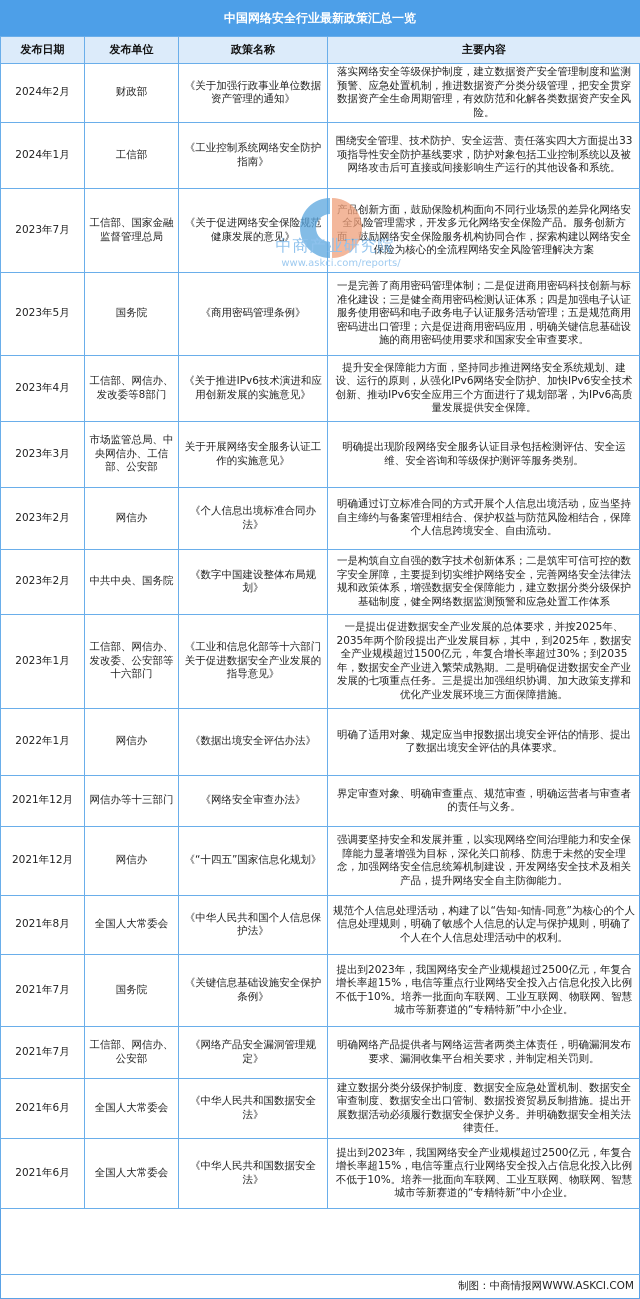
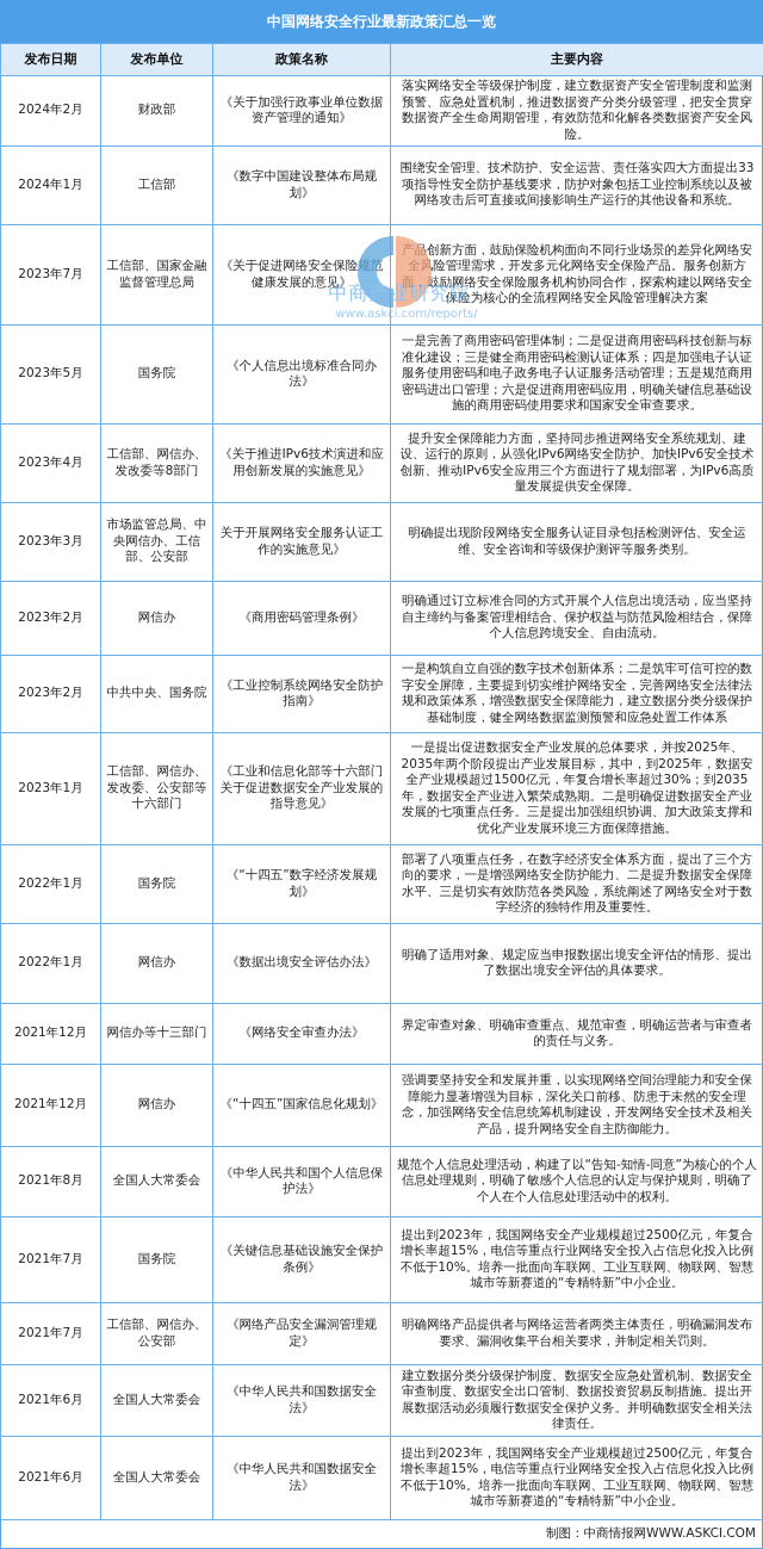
  中国网络安全行业最新政策汇总一览
  发布日期	发布单位	政策名称	主要内容
  2024年2月	财政部	《关于加强行政事业单位数据资产管理的通知》	落实网络安全等级保护制度，建立数据资产安全管理制度和监测预警、应急处置机制，推进数据资产分类分级管理，把安全贯穿数据资产全生命周期管理，有效防范和化解各类数据资产安全风险。
- 2024年1月	工信部	《工业控制系统网络安全防护指南》	围绕安全管理、技术防护、安全运营、责任落实四大方面提出33项指导性安全防护基线要求，防护对象包括工业控制系统以及被网络攻击后可直接或间接影响生产运行的其他设备和系统。
+ 2024年1月	工信部	《数字中国建设整体布局规划》	围绕安全管理、技术防护、安全运营、责任落实四大方面提出33项指导性安全防护基线要求，防护对象包括工业控制系统以及被网络攻击后可直接或间接影响生产运行的其他设备和系统。
  2023年7月	工信部、国家金融监督管理总局	《关于促进网络安全保险规范健康发展的意见》	产品创新方面，鼓励保险机构面向不同行业场景的差异化网络安全风险管理需求，开发多元化网络安全保险产品。服务创新方面，鼓励网络安全保险服务机构协同合作，探索构建以网络安全保险为核心的全流程网络安全风险管理解决方案
- 2023年5月	国务院	《商用密码管理条例》	一是完善了商用密码管理体制；二是促进商用密码科技创新与标准化建设；三是健全商用密码检测认证体系；四是加强电子认证服务使用密码和电子政务电子认证服务活动管理；五是规范商用密码进出口管理；六是促进商用密码应用，明确关键信息基础设施的商用密码使用要求和国家安全审查要求。
+ 2023年5月	国务院	《个人信息出境标准合同办法》	一是完善了商用密码管理体制；二是促进商用密码科技创新与标准化建设；三是健全商用密码检测认证体系；四是加强电子认证服务使用密码和电子政务电子认证服务活动管理；五是规范商用密码进出口管理；六是促进商用密码应用，明确关键信息基础设施的商用密码使用要求和国家安全审查要求。
  2023年4月	工信部、网信办、发改委等8部门	《关于推进IPv6技术演进和应用创新发展的实施意见》	提升安全保障能力方面，坚持同步推进网络安全系统规划、建设、运行的原则，从强化IPv6网络安全防护、加快IPv6安全技术创新、推动IPv6安全应用三个方面进行了规划部署，为IPv6高质量发展提供安全保障。
  2023年3月	市场监管总局、中央网信办、工信部、公安部	关于开展网络安全服务认证工作的实施意见》	明确提出现阶段网络安全服务认证目录包括检测评估、安全运维、安全咨询和等级保护测评等服务类别。
- 2023年2月	网信办	《个人信息出境标准合同办法》	明确通过订立标准合同的方式开展个人信息出境活动，应当坚持自主缔约与备案管理相结合、保护权益与防范风险相结合，保障个人信息跨境安全、自由流动。
+ 2023年2月	网信办	《商用密码管理条例》	明确通过订立标准合同的方式开展个人信息出境活动，应当坚持自主缔约与备案管理相结合、保护权益与防范风险相结合，保障个人信息跨境安全、自由流动。
- 2023年2月	中共中央、国务院	《数字中国建设整体布局规划》	一是构筑自立自强的数字技术创新体系；二是筑牢可信可控的数字安全屏障，主要提到切实维护网络安全，完善网络安全法律法规和政策体系，增强数据安全保障能力，建立数据分类分级保护基础制度，健全网络数据监测预警和应急处置工作体系
+ 2023年2月	中共中央、国务院	《工业控制系统网络安全防护指南》	一是构筑自立自强的数字技术创新体系；二是筑牢可信可控的数字安全屏障，主要提到切实维护网络安全，完善网络安全法律法规和政策体系，增强数据安全保障能力，建立数据分类分级保护基础制度，健全网络数据监测预警和应急处置工作体系
  2023年1月	工信部、网信办、发改委、公安部等十六部门	《工业和信息化部等十六部门关于促进数据安全产业发展的指导意见》	一是提出促进数据安全产业发展的总体要求，并按2025年、2035年两个阶段提出产业发展目标，其中，到2025年，数据安全产业规模超过1500亿元，年复合增长率超过30%；到2035年，数据安全产业进入繁荣成熟期。二是明确促进数据安全产业发展的七项重点任务。三是提出加强组织协调、加大政策支撑和优化产业发展环境三方面保障措施。
+ 2022年1月	国务院	《“十四五”数字经济发展规划》	部署了八项重点任务，在数字经济安全体系方面，提出了三个方向的要求，一是增强网络安全防护能力、二是提升数据安全保障水平、三是切实有效防范各类风险，系统阐述了网络安全对于数字经济的独特作用及重要性。
  2022年1月	网信办	《数据出境安全评估办法》	明确了适用对象、规定应当申报数据出境安全评估的情形、提出了数据出境安全评估的具体要求。
  2021年12月	网信办等十三部门	《网络安全审查办法》	界定审查对象、明确审查重点、规范审查，明确运营者与审查者的责任与义务。
  2021年12月	网信办	《“十四五”国家信息化规划》	强调要坚持安全和发展并重，以实现网络空间治理能力和安全保障能力显著增强为目标，深化关口前移、防患于未然的安全理念，加强网络安全信息统筹机制建设，开发网络安全技术及相关产品，提升网络安全自主防御能力。
  2021年8月	全国人大常委会	《中华人民共和国个人信息保护法》	规范个人信息处理活动，构建了以“告知-知情-同意”为核心的个人信息处理规则，明确了敏感个人信息的认定与保护规则，明确了个人在个人信息处理活动中的权利。
  2021年7月	国务院	《关键信息基础设施安全保护条例》	提出到2023年，我国网络安全产业规模超过2500亿元，年复合增长率超15%，电信等重点行业网络安全投入占信息化投入比例不低于10%。培养一批面向车联网、工业互联网、物联网、智慧城市等新赛道的“专精特新”中小企业。
  2021年7月	工信部、网信办、公安部	《网络产品安全漏洞管理规定》	明确网络产品提供者与网络运营者两类主体责任，明确漏洞发布要求、漏洞收集平台相关要求，并制定相关罚则。
  2021年6月	全国人大常委会	《中华人民共和国数据安全法》	建立数据分类分级保护制度、数据安全应急处置机制、数据安全审查制度、数据安全出口管制、数据投资贸易反制措施。提出开展数据活动必须履行数据安全保护义务。并明确数据安全相关法律责任。
  2021年6月	全国人大常委会	《中华人民共和国数据安全法》	提出到2023年，我国网络安全产业规模超过2500亿元，年复合增长率超15%，电信等重点行业网络安全投入占信息化投入比例不低于10%。培养一批面向车联网、工业互联网、物联网、智慧城市等新赛道的“专精特新”中小企业。
  中商产业研究院
  www.askci.com/reports/
  制图：中商情报网WWW.ASKCI.COM
